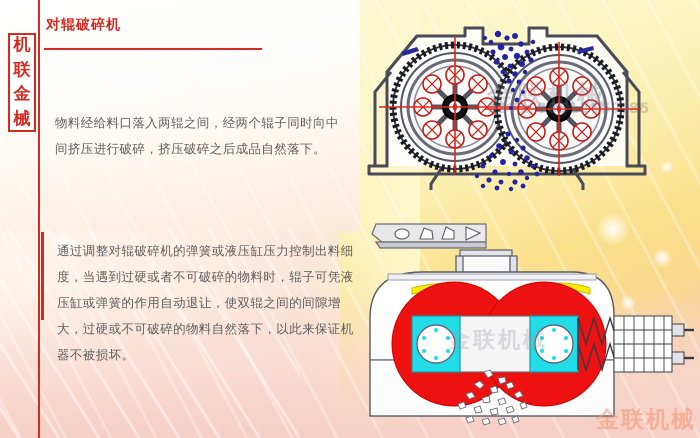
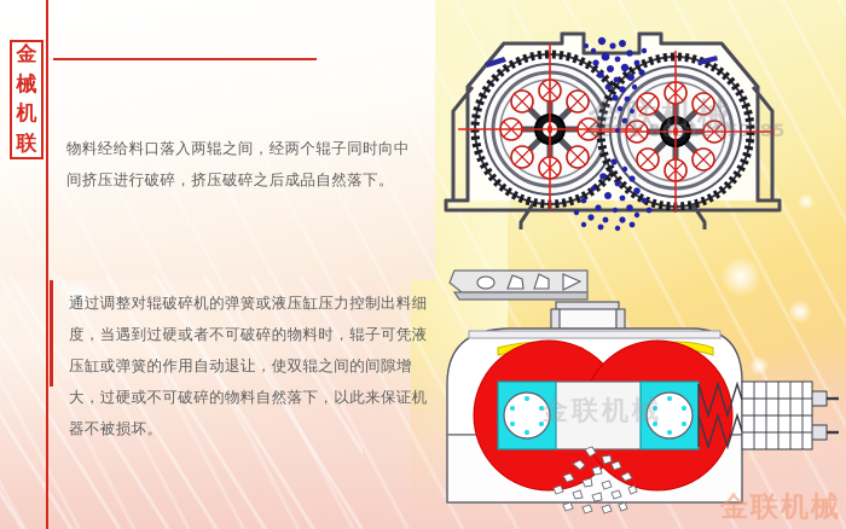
- 机
+ 金
- 联
+ 械
- 金
+ 机
- 械
+ 联
- 对辊破碎机
  物料经给料口落入两辊之间，经两个辊子同时向中间挤压进行破碎，挤压破碎之后成品自然落下。
  通过调整对辊破碎机的弹簧或液压缸压力控制出料细度，当遇到过硬或者不可破碎的物料时，辊子可凭液压缸或弹簧的作用自动退让，使双辊之间的间隙增大，过硬或不可破碎的物料自然落下，以此来保证机器不被损坏。
  金联机械
  0371-86512657/85
  金联机械
  金联机械
